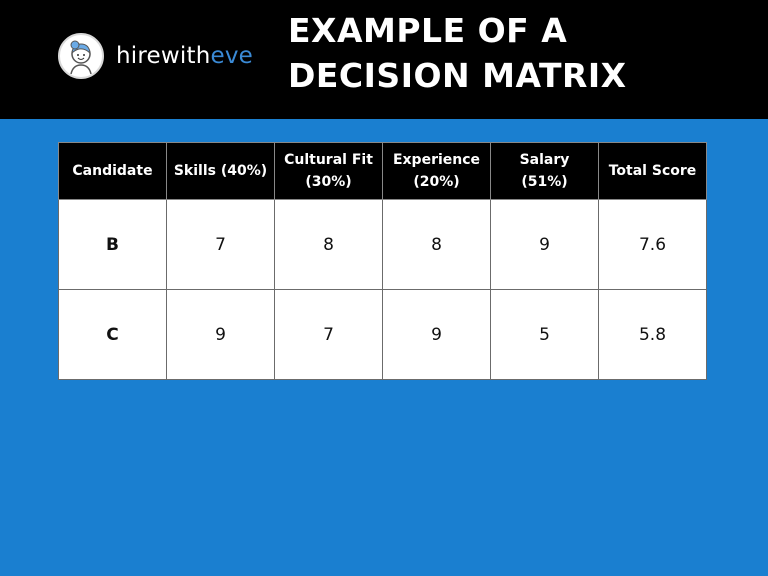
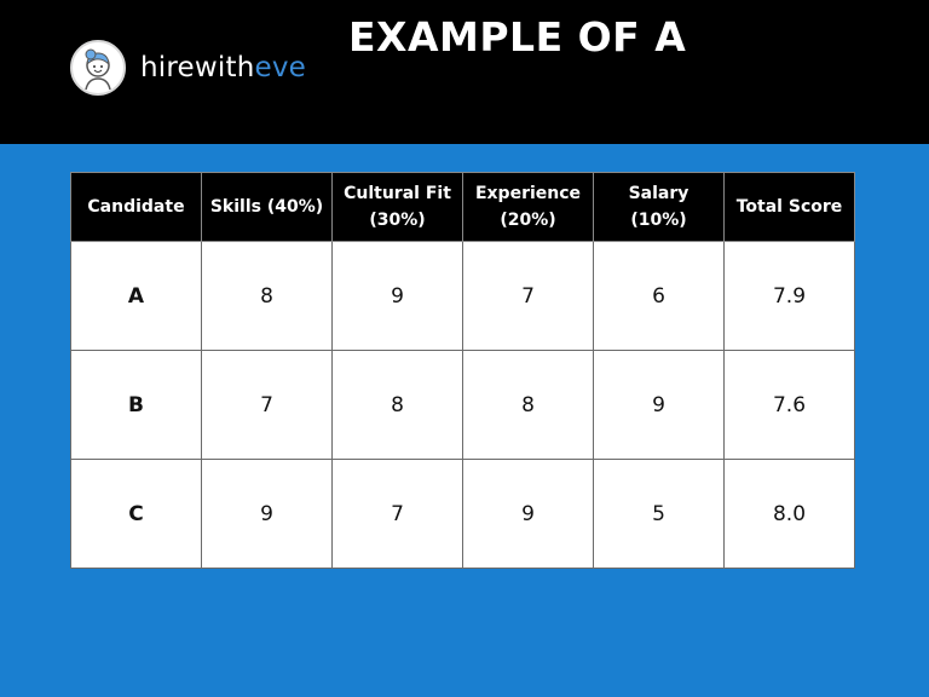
  hirewitheve
  EXAMPLE OF A
- DECISION MATRIX
- Candidate	Skills (40%)	Cultural Fit(30%)	Experience(20%)	Salary(51%)	Total Score
+ Candidate	Skills (40%)	Cultural Fit(30%)	Experience(20%)	Salary(10%)	Total Score
+ A	8	9	7	6	7.9
  B	7	8	8	9	7.6
- C	9	7	9	5	5.8
+ C	9	7	9	5	8.0
